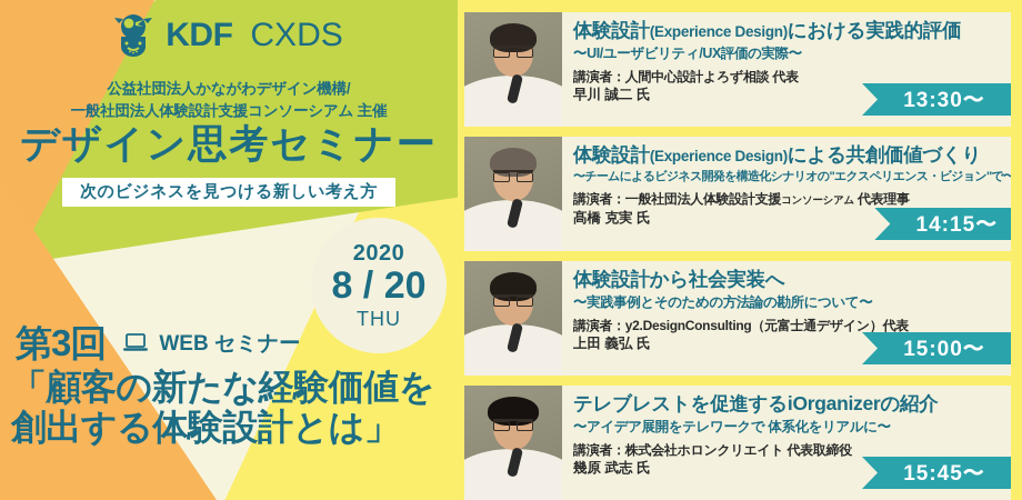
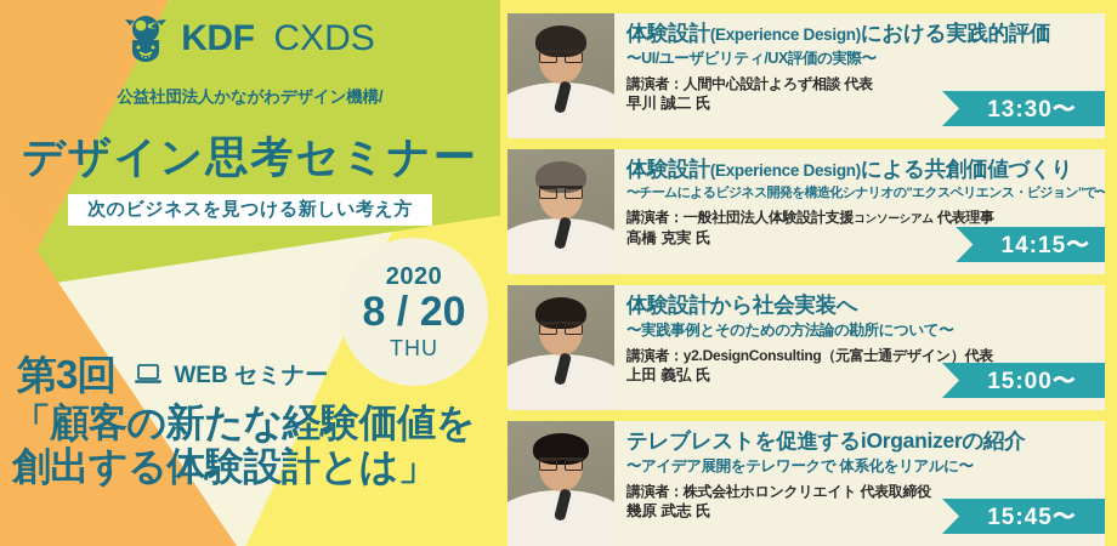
  KDF
  CXDS
  公益社団法人かながわデザイン機構/
- 一般社団法人体験設計支援コンソーシアム 主催
  デザイン思考セミナー
  次のビジネスを見つける新しい考え方
  2020
  8 / 20
  THU
  第3回
  WEB セミナー
  「顧客の新たな経験価値を
  創出する体験設計とは」
  体験設計(Experience Design)における実践的評価
  〜UI/ユーザビリティ/UX評価の実際〜
  講演者：人間中心設計よろず相談 代表
  早川 誠二 氏
  13:30〜
  体験設計(Experience Design)による共創価値づくり
  〜チームによるビジネス開発を構造化シナリオの"エクスペリエンス・ビジョン"で〜
  講演者：一般社団法人体験設計支援コンソーシアム 代表理事
  髙橋 克実 氏
  14:15〜
  体験設計から社会実装へ
  〜実践事例とそのための方法論の勘所について〜
  講演者：y2.DesignConsulting（元富士通デザイン）代表
  上田 義弘 氏
  15:00〜
  テレブレストを促進するiOrganizerの紹介
  〜アイデア展開をテレワークで 体系化をリアルに〜
  講演者：株式会社ホロンクリエイト 代表取締役
  幾原 武志 氏
  15:45〜
